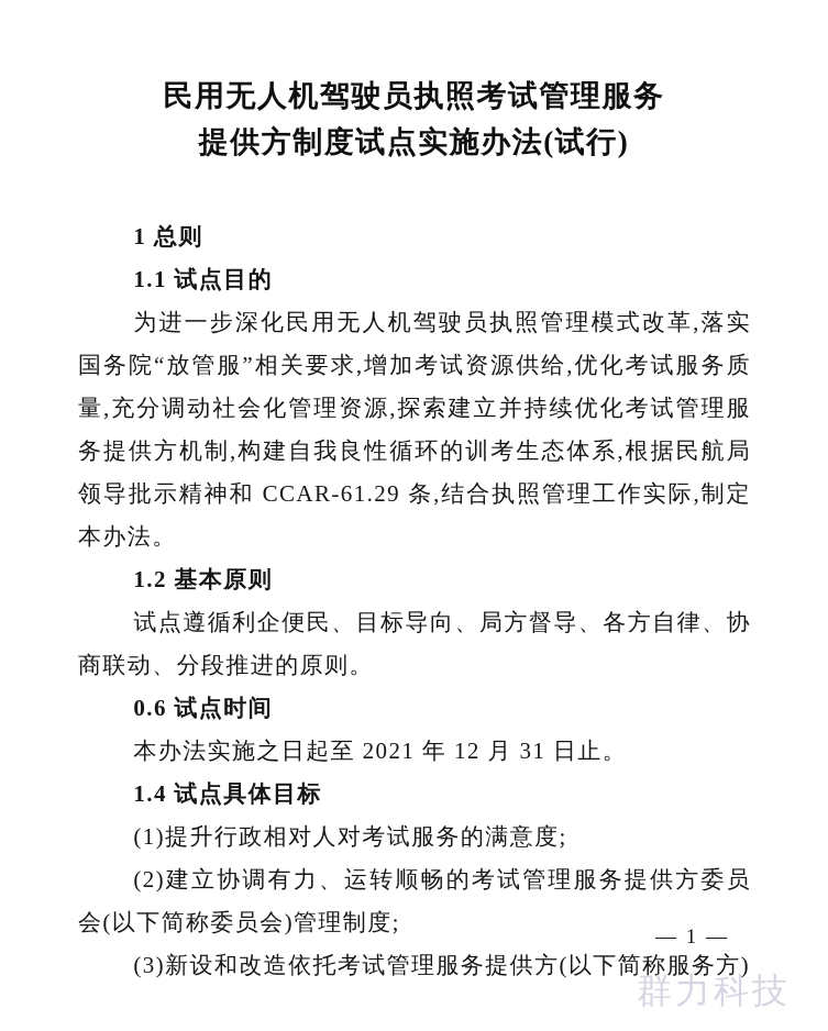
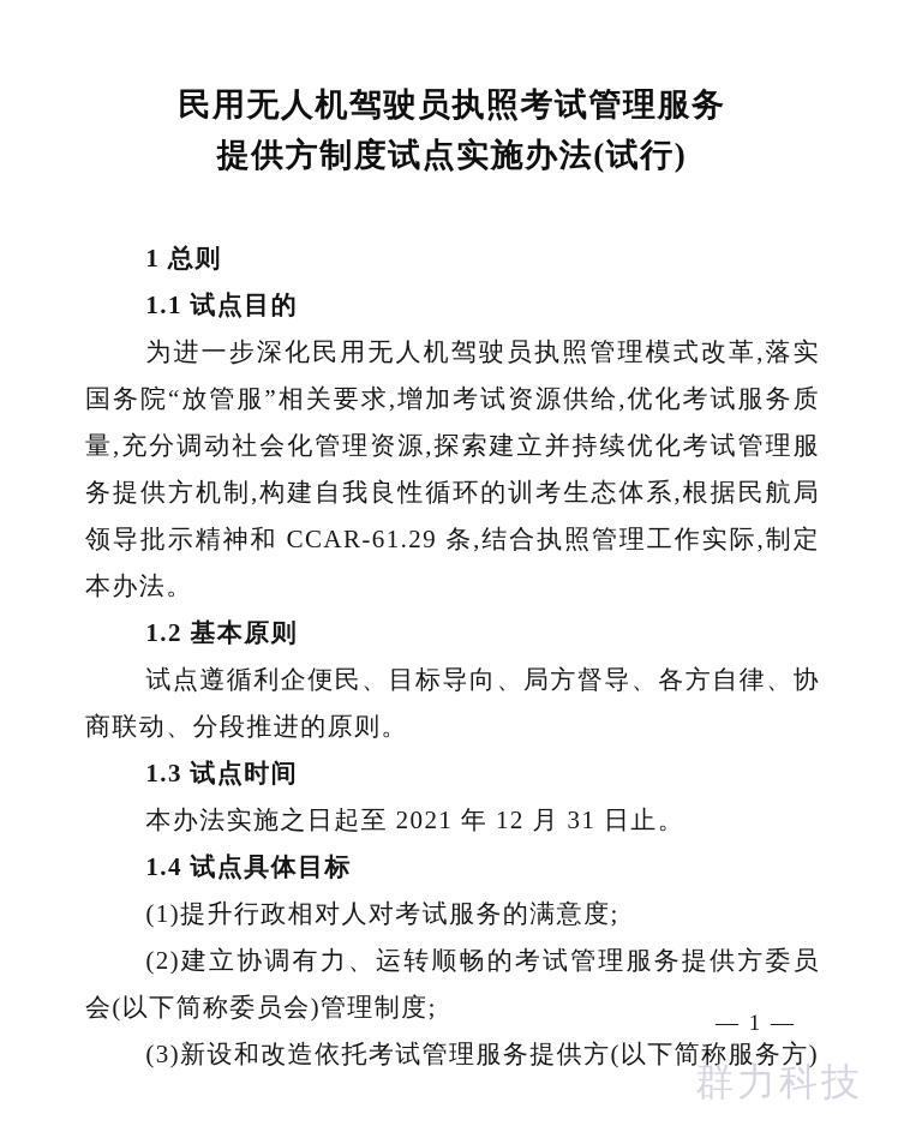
  民用无人机驾驶员执照考试管理服务
  提供方制度试点实施办法(试行)
  1 总则
  1.1 试点目的
  为进一步深化民用无人机驾驶员执照管理模式改革,落实国务院“放管服”相关要求,增加考试资源供给,优化考试服务质量,充分调动社会化管理资源,探索建立并持续优化考试管理服务提供方机制,构建自我良性循环的训考生态体系,根据民航局领导批示精神和 CCAR-61.29 条,结合执照管理工作实际,制定本办法。
  1.2 基本原则
  试点遵循利企便民、目标导向、局方督导、各方自律、协商联动、分段推进的原则。
- 0.6 试点时间
+ 1.3 试点时间
  本办法实施之日起至 2021 年 12 月 31 日止。
  1.4 试点具体目标
  (1)提升行政相对人对考试服务的满意度;
  (2)建立协调有力、运转顺畅的考试管理服务提供方委员会(以下简称委员会)管理制度;
  (3)新设和改造依托考试管理服务提供方(以下简称服务方)
  — 1 —
  群力科技
